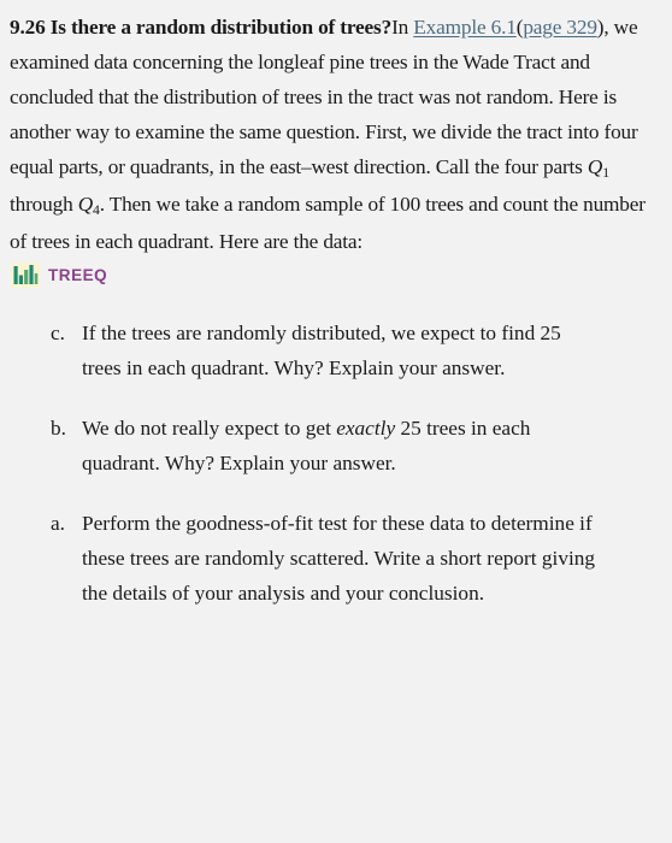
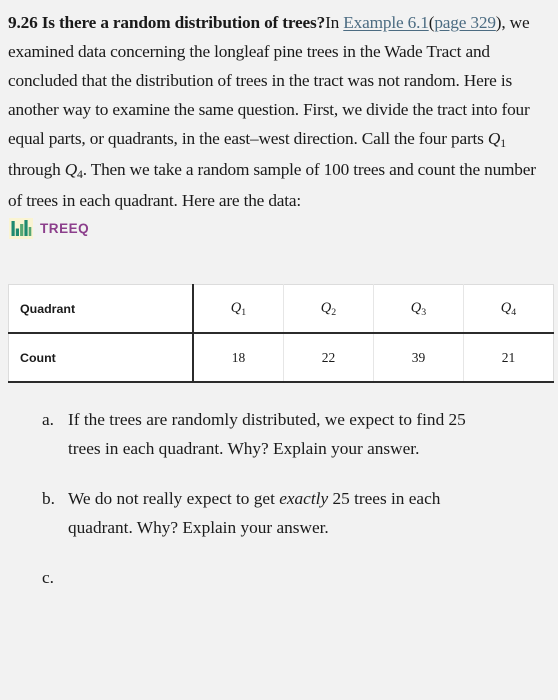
  9.26 Is there a random distribution of trees?In Example 6.1(page 329), we examined data concerning the longleaf pine trees in the Wade Tract and concluded that the distribution of trees in the tract was not random. Here is another way to examine the same question. First, we divide the tract into four equal parts, or quadrants, in the east–west direction. Call the four parts Q1 through Q4. Then we take a random sample of 100 trees and count the number of trees in each quadrant. Here are the data:
  TREEQ
+ Quadrant	Q1	Q2	Q3	Q4
+ Count	18	22	39	21
- c.
+ a.
  If the trees are randomly distributed, we expect to find 25 trees in each quadrant. Why? Explain your answer.
  b.
  We do not really expect to get exactly 25 trees in each quadrant. Why? Explain your answer.
- a.
+ c.
- Perform the goodness-of-fit test for these data to determine if these trees are randomly scattered. Write a short report giving the details of your analysis and your conclusion.
